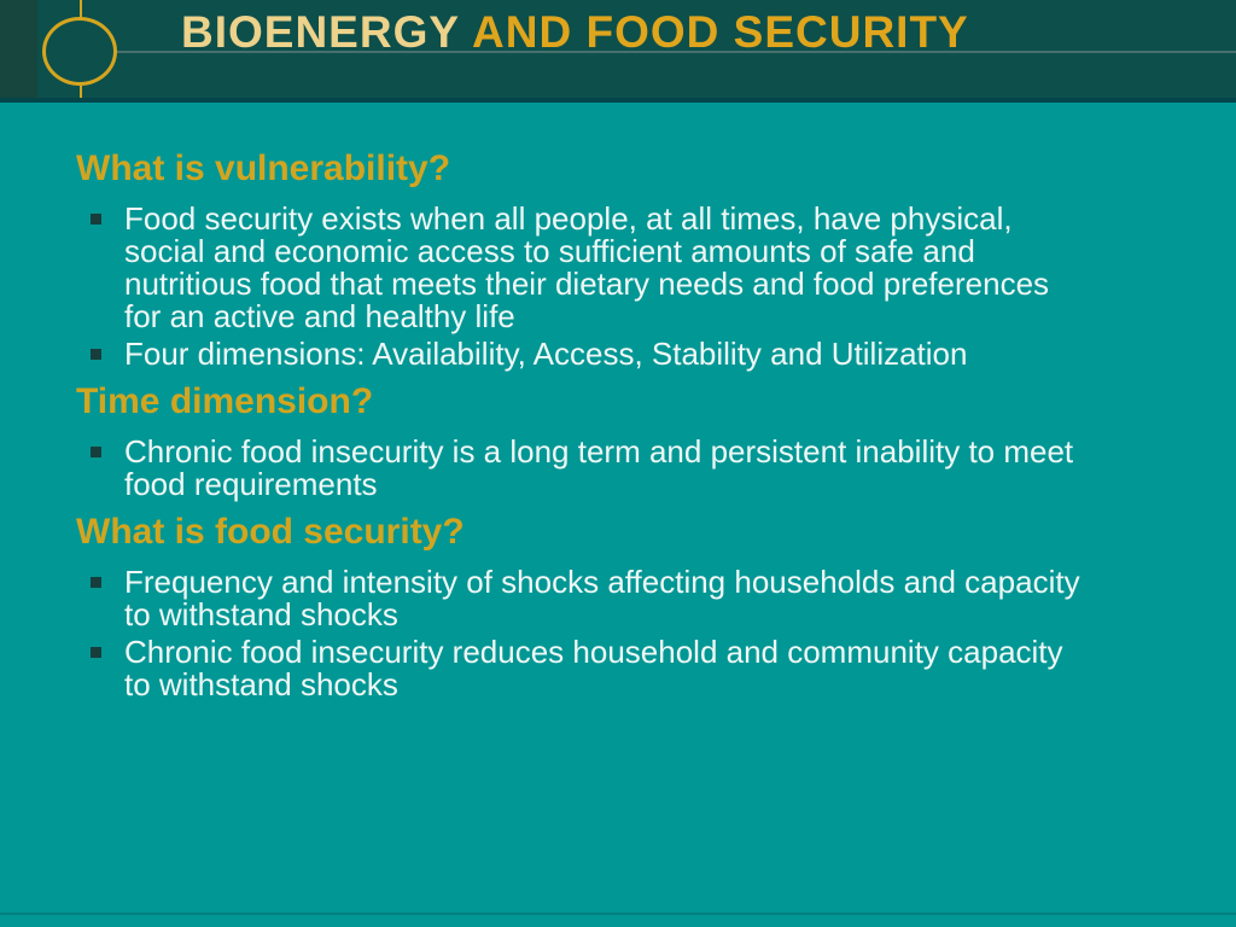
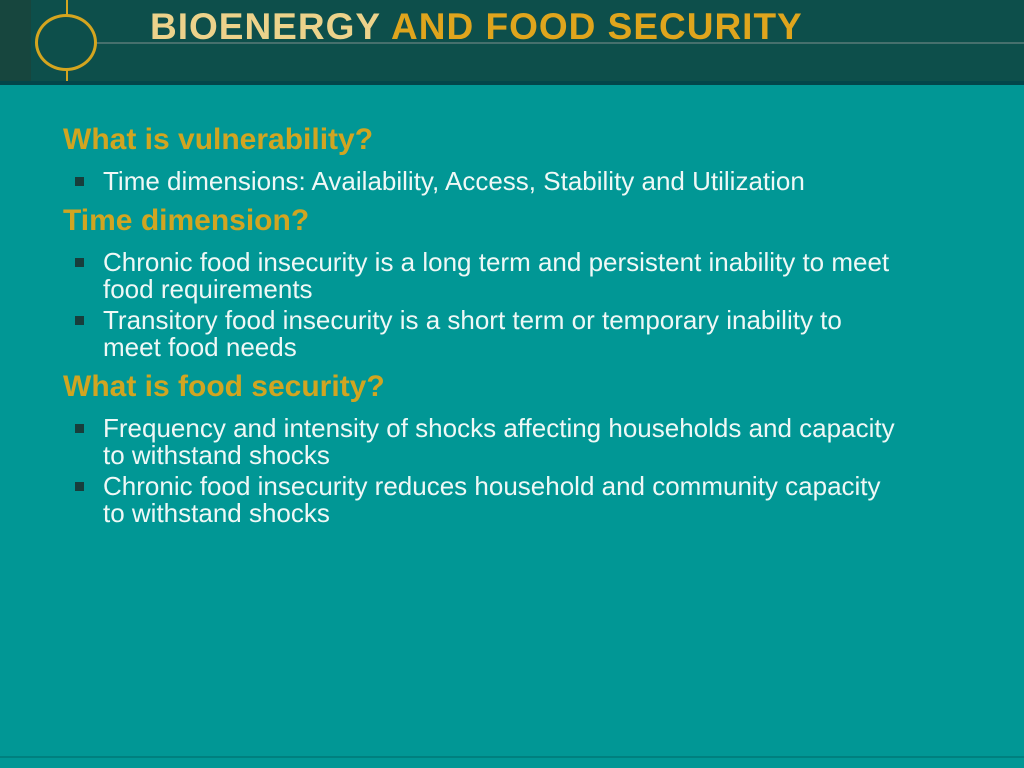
  BIOENERGY AND FOOD SECURITY
  What is vulnerability?
- Food security exists when all people, at all times, have physical,
- social and economic access to sufficient amounts of safe and
- nutritious food that meets their dietary needs and food preferences
- for an active and healthy life
- Four dimensions: Availability, Access, Stability and Utilization
+ Time dimensions: Availability, Access, Stability and Utilization
  Time dimension?
  Chronic food insecurity is a long term and persistent inability to meet
  food requirements
+ Transitory food insecurity is a short term or temporary inability to
+ meet food needs
  What is food security?
  Frequency and intensity of shocks affecting households and capacity
  to withstand shocks
  Chronic food insecurity reduces household and community capacity
  to withstand shocks
